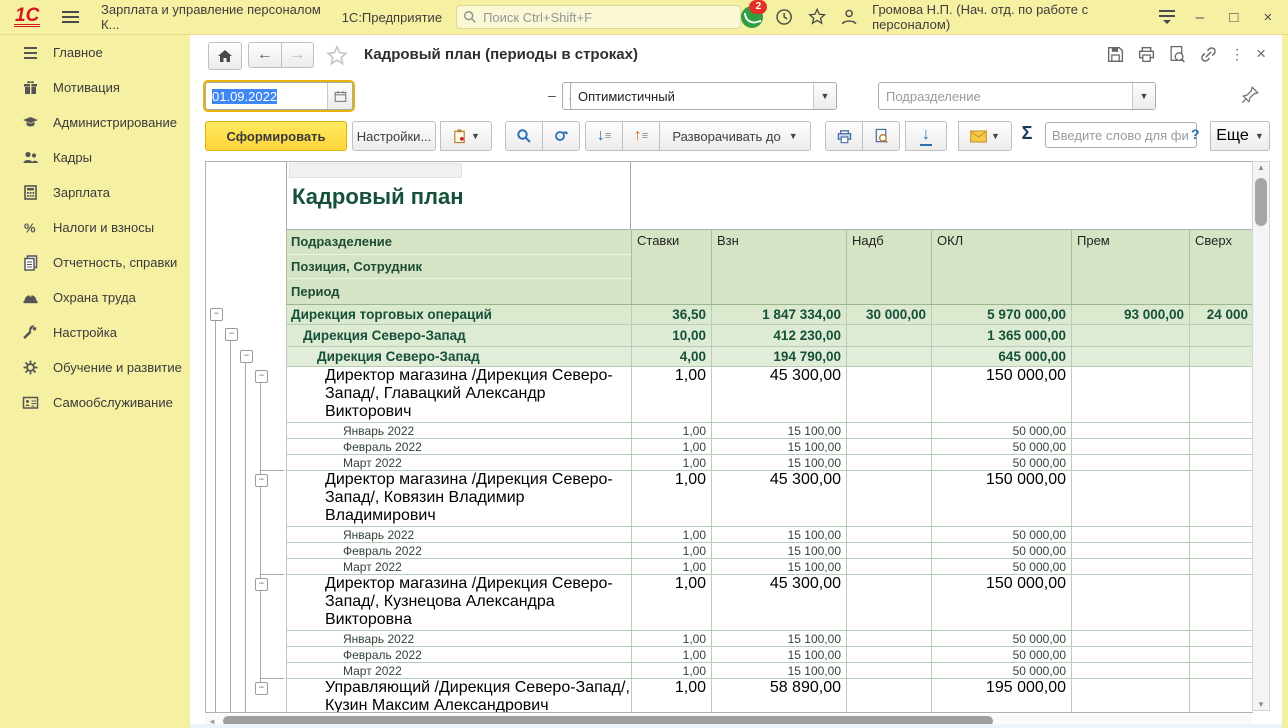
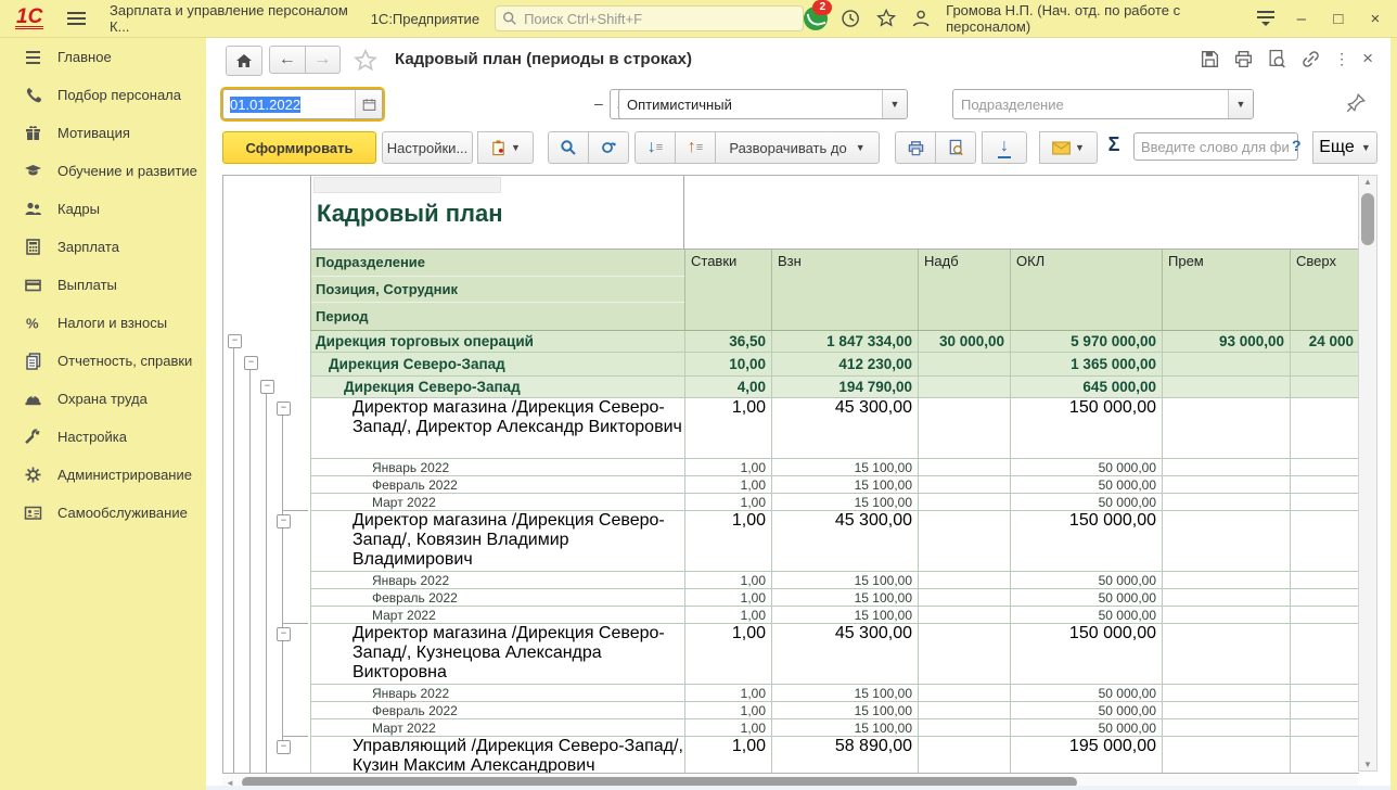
  1С
  Зарплата и управление персоналом К...
  1С:Предприятие
  Поиск Ctrl+Shift+F
  2
  Громова Н.П. (Нач. отд. по работе с персоналом)
  –
  □
  ×
  Главное
+ Подбор персонала
  Мотивация
- Администрирование
+ Обучение и развитие
  Кадры
  Зарплата
+ Выплаты
  %
  Налоги и взносы
  Отчетность, справки
  Охрана труда
  Настройка
- Обучение и развитие
+ Администрирование
  Самообслуживание
  ←
  →
  Кадровый план (периоды в строках)
  ⋮
  ×
- 01.09.2022
+ 01.01.2022
  –
  Оптимистичный
  ▼
  Подразделение
  ▼
  Сформировать
  Настройки...
  ▼
  ↓
  ≡
  ↑
  ≡
  Разворачивать до
  ▼
  ↓
  ▼
  Σ
  Введите слово для фи
  ?
  Еще
  ▼
  −
  −
  −
  −
  −
  −
  −
  Кадровый план
  Подразделение
  Позиция, Сотрудник
  Период
  Ставки
  Взн
  Надб
  ОКЛ
  Прем
  Сверх
  Дирекция торговых операций
  36,50
  1 847 334,00
  30 000,00
  5 970 000,00
  93 000,00
  24 000
  Дирекция Северо-Запад
  10,00
  412 230,00
  1 365 000,00
  Дирекция Северо-Запад
  4,00
  194 790,00
  645 000,00
- Директор магазина /Дирекция Северо-Запад/, Главацкий Александр Викторович
+ Директор магазина /Дирекция Северо-Запад/, Директор Александр Викторович
  1,00
  45 300,00
  150 000,00
  Январь 2022
  1,00
  15 100,00
  50 000,00
  Февраль 2022
  1,00
  15 100,00
  50 000,00
  Март 2022
  1,00
  15 100,00
  50 000,00
  Директор магазина /Дирекция Северо-Запад/, Ковязин Владимир Владимирович
  1,00
  45 300,00
  150 000,00
  Январь 2022
  1,00
  15 100,00
  50 000,00
  Февраль 2022
  1,00
  15 100,00
  50 000,00
  Март 2022
  1,00
  15 100,00
  50 000,00
  Директор магазина /Дирекция Северо-Запад/, Кузнецова Александра Викторовна
  1,00
  45 300,00
  150 000,00
  Январь 2022
  1,00
  15 100,00
  50 000,00
  Февраль 2022
  1,00
  15 100,00
  50 000,00
  Март 2022
  1,00
  15 100,00
  50 000,00
  Управляющий /Дирекция Северо-Запад/, Кузин Максим Александрович
  1,00
  58 890,00
  195 000,00
  ▲
  ▼
  ◄
